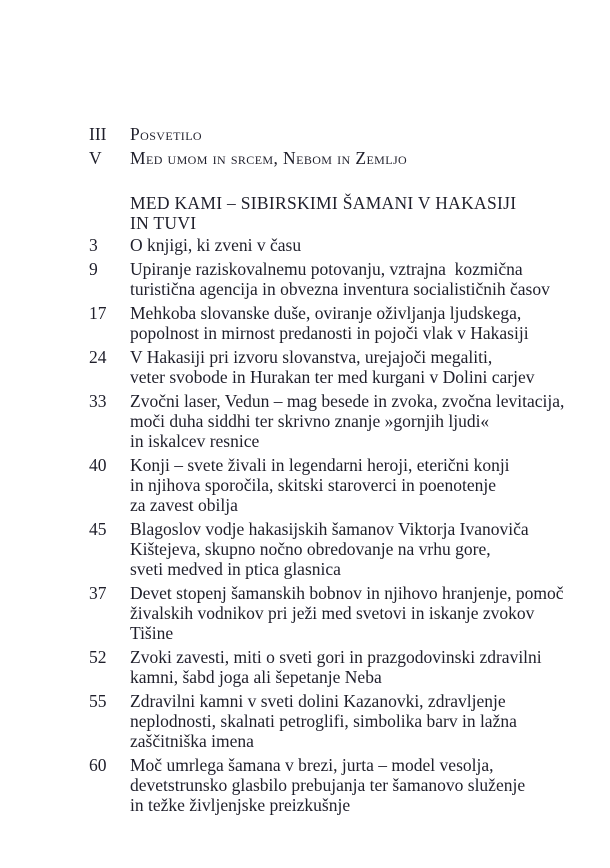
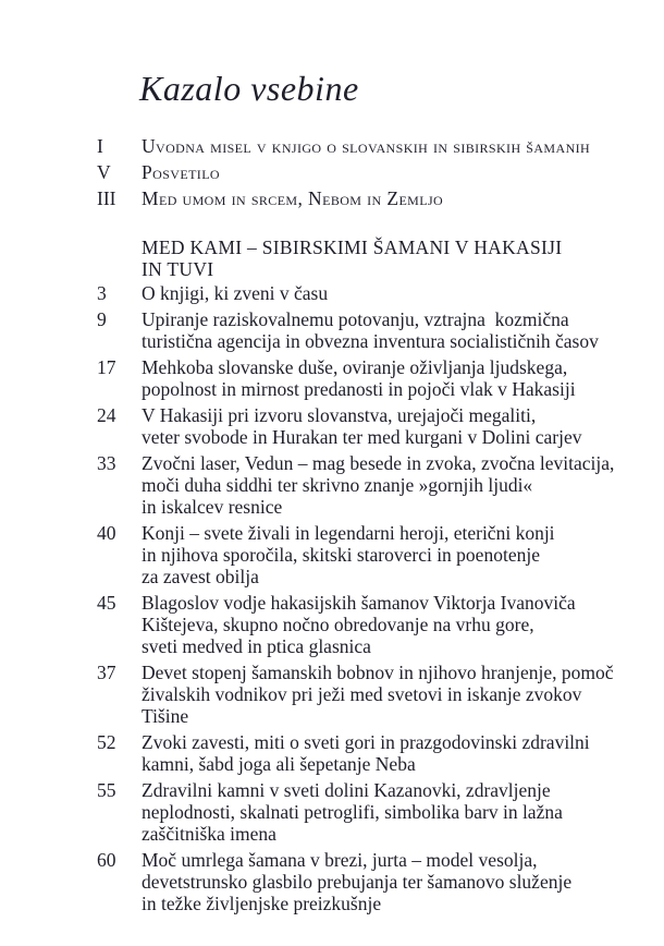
+ Kazalo vsebine
+ I
+ Uvodna misel v knjigo o slovanskih in sibirskih šamanih
- III
+ V
  Posvetilo
- V
+ III
  Med umom in srcem, Nebom in Zemljo
  MED KAMI – SIBIRSKIMI ŠAMANI V HAKASIJI
  IN TUVI
  3
  O knjigi, ki zveni v času
  9
  Upiranje raziskovalnemu potovanju, vztrajna kozmična
  turistična agencija in obvezna inventura socialističnih časov
  17
  Mehkoba slovanske duše, oviranje oživljanja ljudskega,
  popolnost in mirnost predanosti in pojoči vlak v Hakasiji
  24
  V Hakasiji pri izvoru slovanstva, urejajoči megaliti,
  veter svobode in Hurakan ter med kurgani v Dolini carjev
  33
  Zvočni laser, Vedun – mag besede in zvoka, zvočna levitacija,
  moči duha siddhi ter skrivno znanje »gornjih ljudi«
  in iskalcev resnice
  40
  Konji – svete živali in legendarni heroji, eterični konji
  in njihova sporočila, skitski staroverci in poenotenje
  za zavest obilja
  45
  Blagoslov vodje hakasijskih šamanov Viktorja Ivanoviča
  Kištejeva, skupno nočno obredovanje na vrhu gore,
  sveti medved in ptica glasnica
  37
  Devet stopenj šamanskih bobnov in njihovo hranjenje, pomoč
  živalskih vodnikov pri ježi med svetovi in iskanje zvokov Tišine
  52
  Zvoki zavesti, miti o sveti gori in prazgodovinski zdravilni
  kamni, šabd joga ali šepetanje Neba
  55
  Zdravilni kamni v sveti dolini Kazanovki, zdravljenje
  neplodnosti, skalnati petroglifi, simbolika barv in lažna
  zaščitniška imena
  60
  Moč umrlega šamana v brezi, jurta – model vesolja,
  devetstrunsko glasbilo prebujanja ter šamanovo služenje
  in težke življenjske preizkušnje
